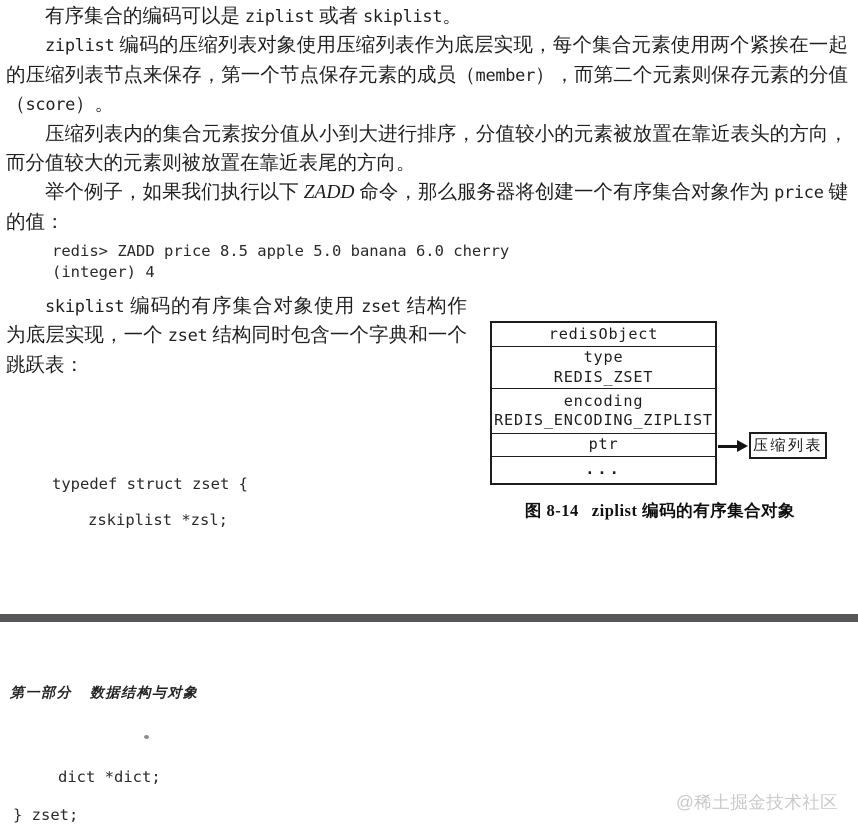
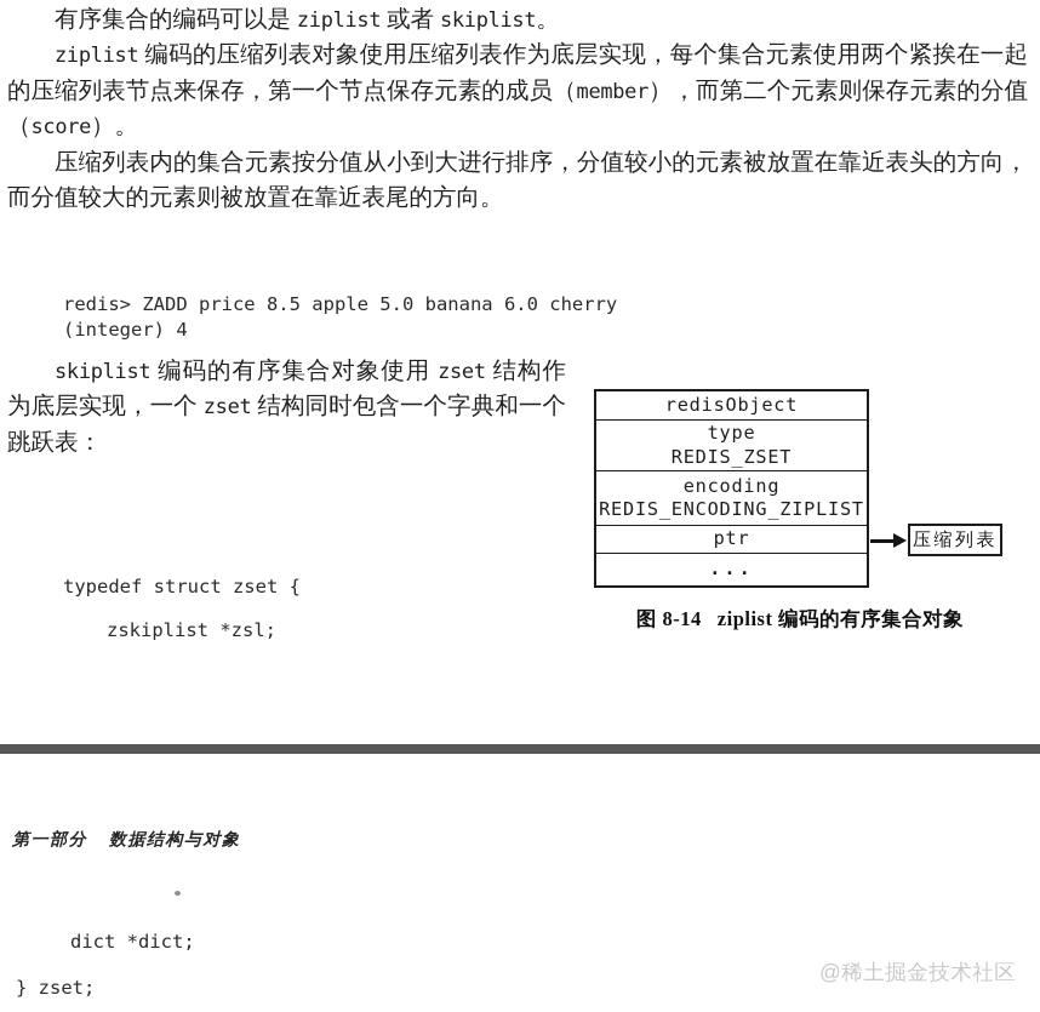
  有序集合的编码可以是 ziplist 或者 skiplist。
  ziplist 编码的压缩列表对象使用压缩列表作为底层实现，每个集合元素使用两个紧挨在一起的压缩列表节点来保存，第一个节点保存元素的成员（member），而第二个元素则保存元素的分值（score）。
  压缩列表内的集合元素按分值从小到大进行排序，分值较小的元素被放置在靠近表头的方向，而分值较大的元素则被放置在靠近表尾的方向。
- 举个例子，如果我们执行以下 ZADD 命令，那么服务器将创建一个有序集合对象作为 price 键的值：
  redis> ZADD price 8.5 apple 5.0 banana 6.0 cherry
  (integer) 4
  skiplist 编码的有序集合对象使用 zset 结构作为底层实现，一个 zset 结构同时包含一个字典和一个跳跃表：
  typedef struct zset {
  zskiplist *zsl;
  redisObject
  type
  REDIS_ZSET
  encoding
  REDIS_ENCODING_ZIPLIST
  ptr
  ...
  压缩列表
  图 8-14 ziplist 编码的有序集合对象
  第一部分 数据结构与对象
  dict *dict;
  } zset;
  @稀土掘金技术社区
